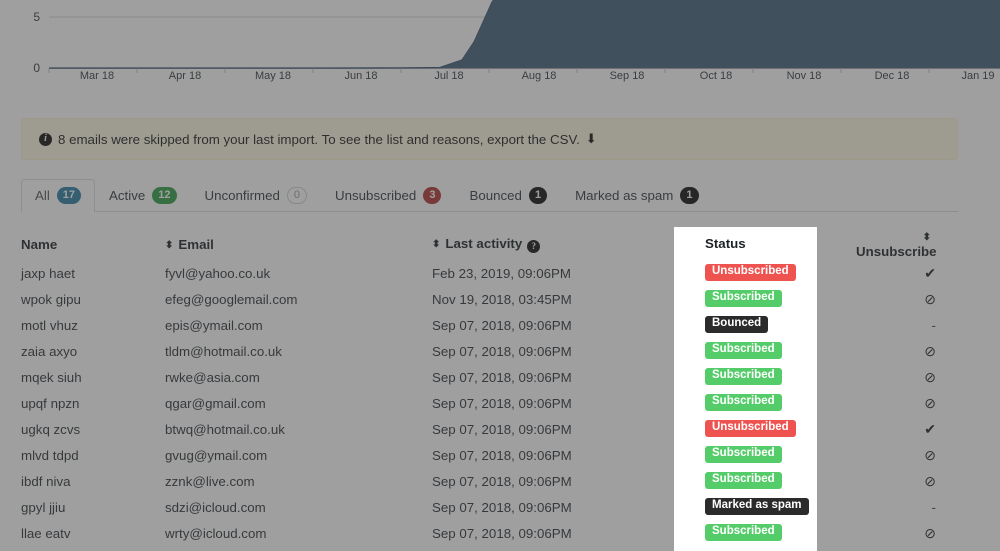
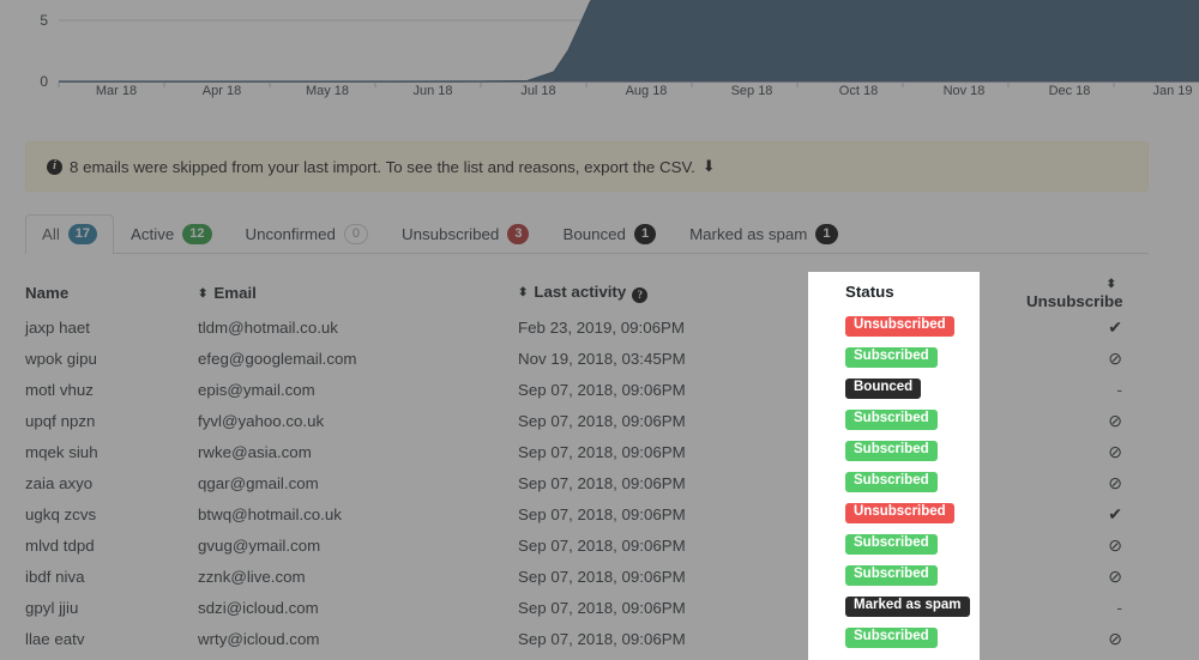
  5
  0
  Mar 18
  Apr 18
  May 18
  Jun 18
  Jul 18
  Aug 18
  Sep 18
  Oct 18
  Nov 18
  Dec 18
  Jan 19
  i
  8 emails were skipped from your last import. To see the list and reasons, export the CSV.
  ⬇
  All
  17
  Active
  12
  Unconfirmed
  0
  Unsubscribed
  3
  Bounced
  1
  Marked as spam
  1
  Name
  ⬍ Email
  ⬍ Last activity ?
  ⬍Unsubscribe
  jaxp haet
- fyvl@yahoo.co.uk
+ tldm@hotmail.co.uk
  Feb 23, 2019, 09:06PM
  ✔
  wpok gipu
  efeg@googlemail.com
  Nov 19, 2018, 03:45PM
  ⊘
  motl vhuz
  epis@ymail.com
  Sep 07, 2018, 09:06PM
  -
- zaia axyo
+ upqf npzn
- tldm@hotmail.co.uk
+ fyvl@yahoo.co.uk
  Sep 07, 2018, 09:06PM
  ⊘
  mqek siuh
  rwke@asia.com
  Sep 07, 2018, 09:06PM
  ⊘
- upqf npzn
+ zaia axyo
  qgar@gmail.com
  Sep 07, 2018, 09:06PM
  ⊘
  ugkq zcvs
  btwq@hotmail.co.uk
  Sep 07, 2018, 09:06PM
  ✔
  mlvd tdpd
  gvug@ymail.com
  Sep 07, 2018, 09:06PM
  ⊘
  ibdf niva
  zznk@live.com
  Sep 07, 2018, 09:06PM
  ⊘
  gpyl jjiu
  sdzi@icloud.com
  Sep 07, 2018, 09:06PM
  -
  llae eatv
  wrty@icloud.com
  Sep 07, 2018, 09:06PM
  ⊘
  Status
  Unsubscribed
  Subscribed
  Bounced
  Subscribed
  Subscribed
  Subscribed
  Unsubscribed
  Subscribed
  Subscribed
  Marked as spam
  Subscribed
